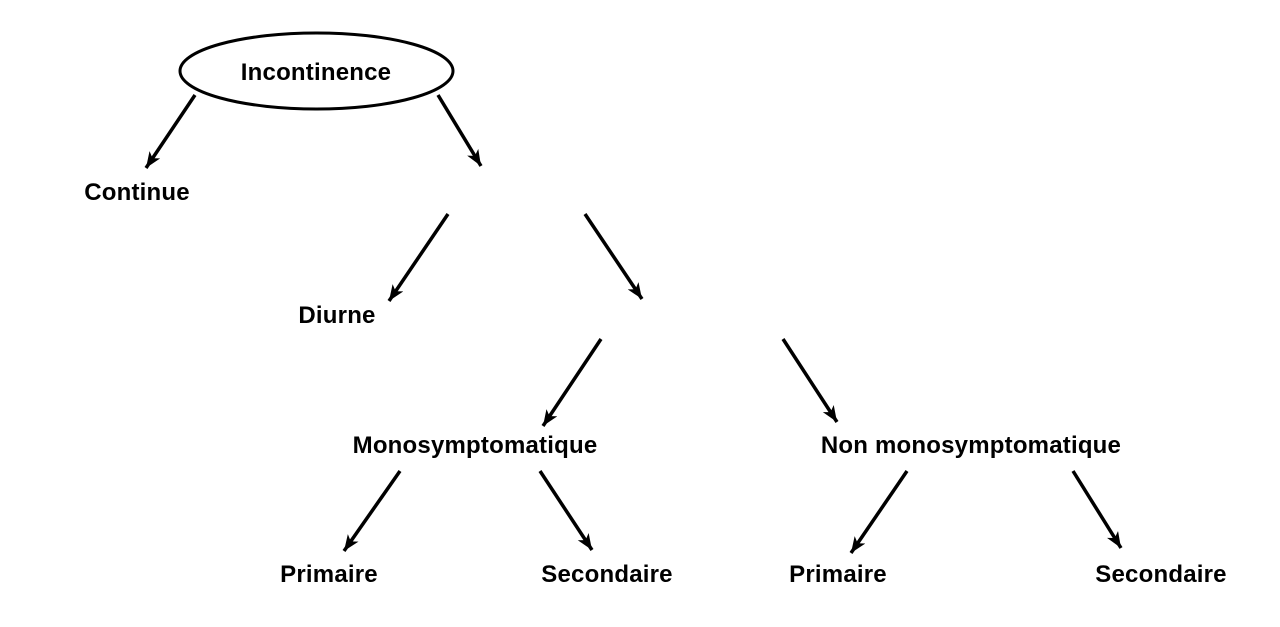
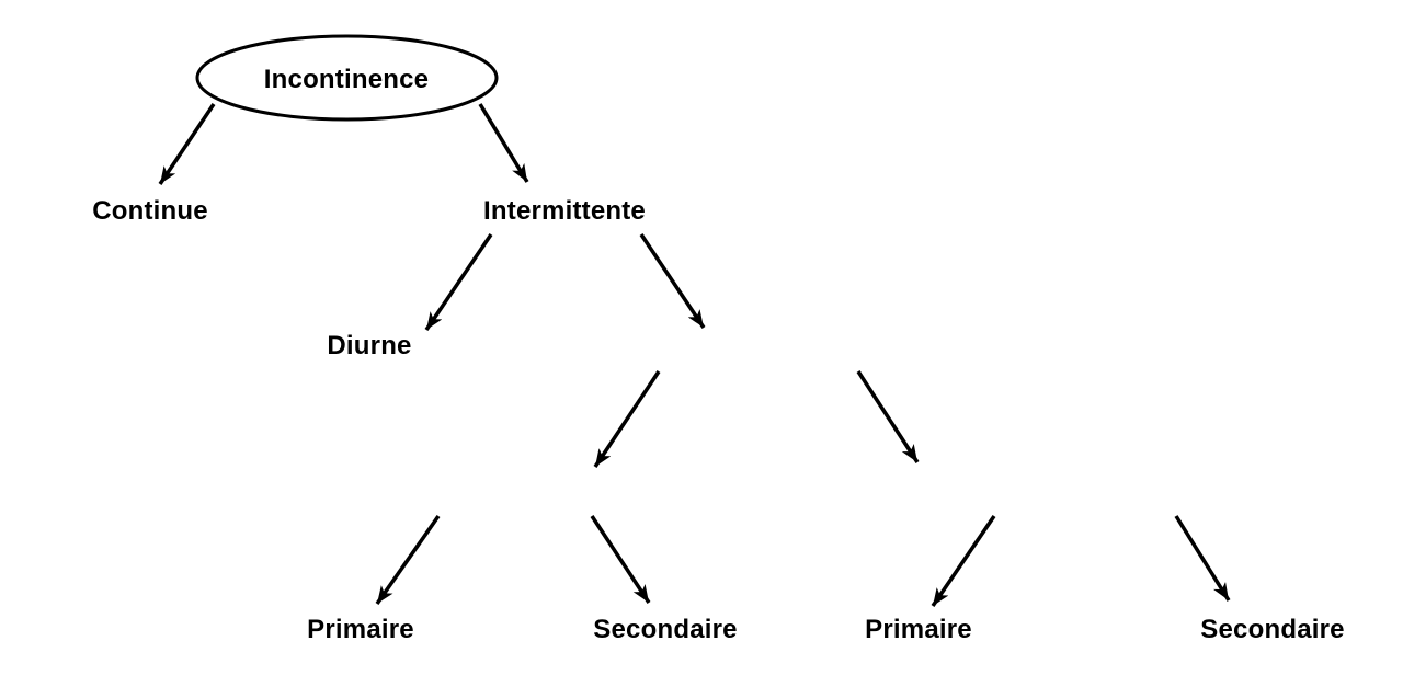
  Incontinence
  Continue
+ Intermittente
  Diurne
- Monosymptomatique
- Non monosymptomatique
  Primaire
  Secondaire
  Primaire
  Secondaire
